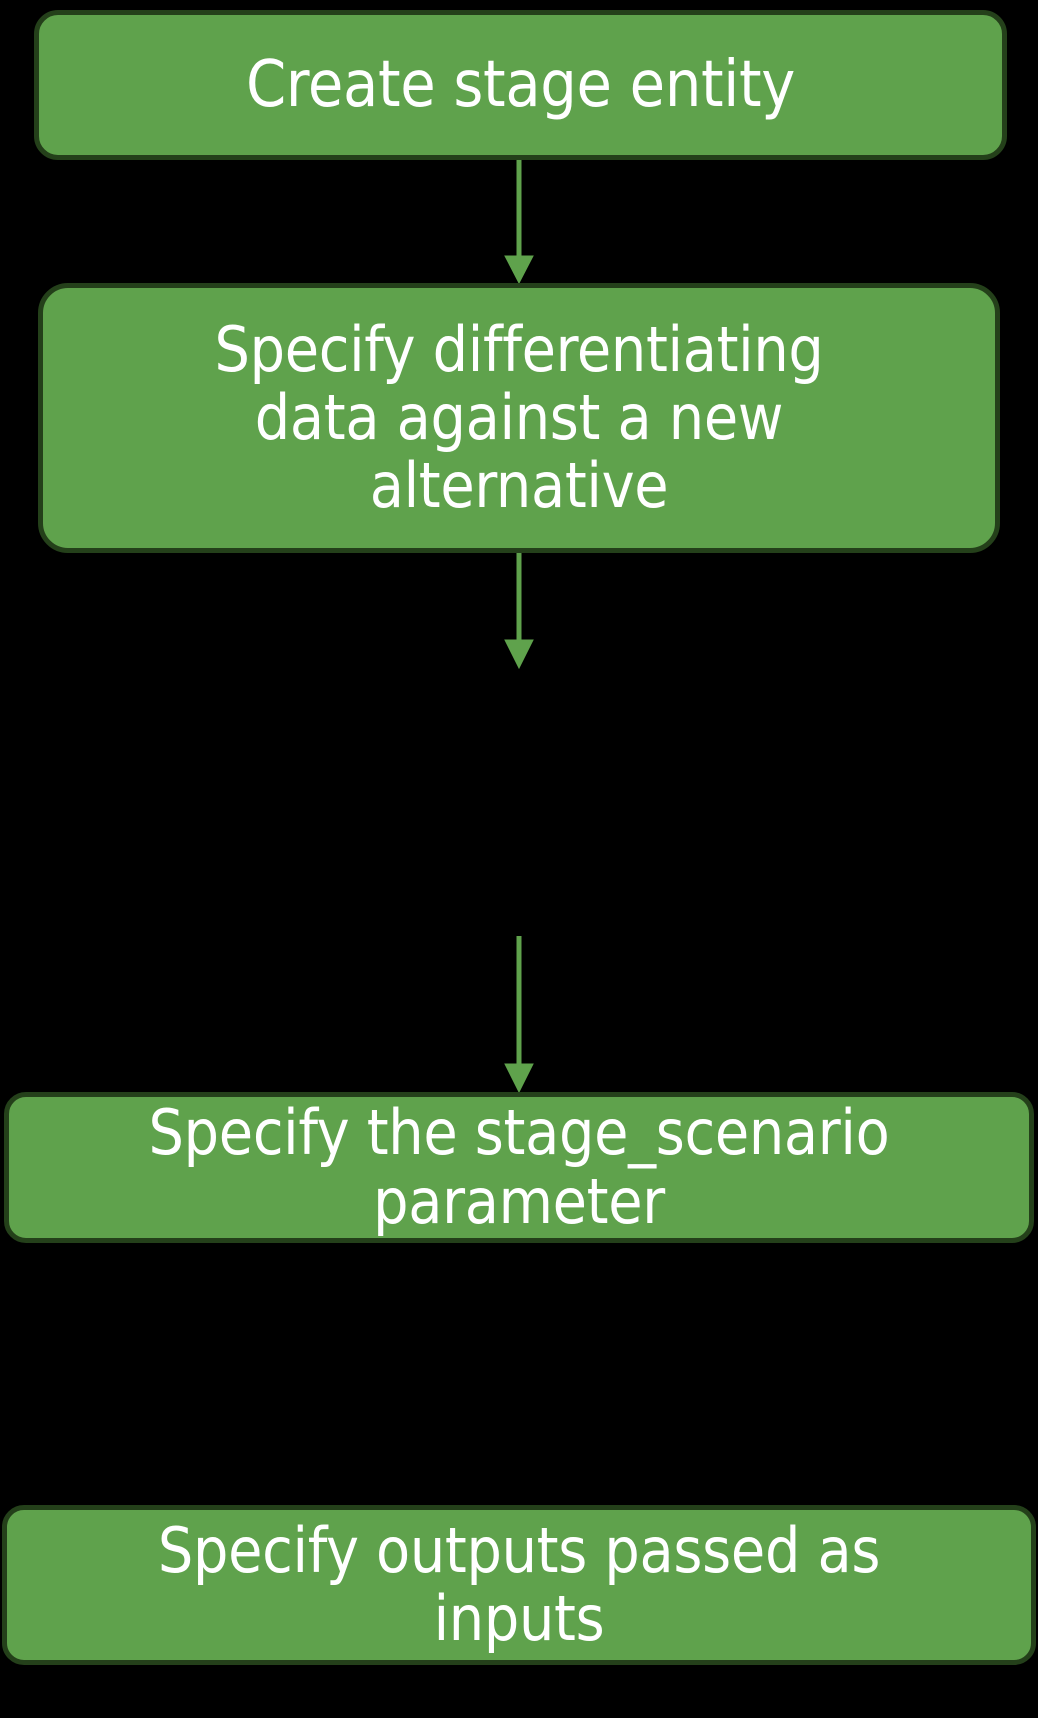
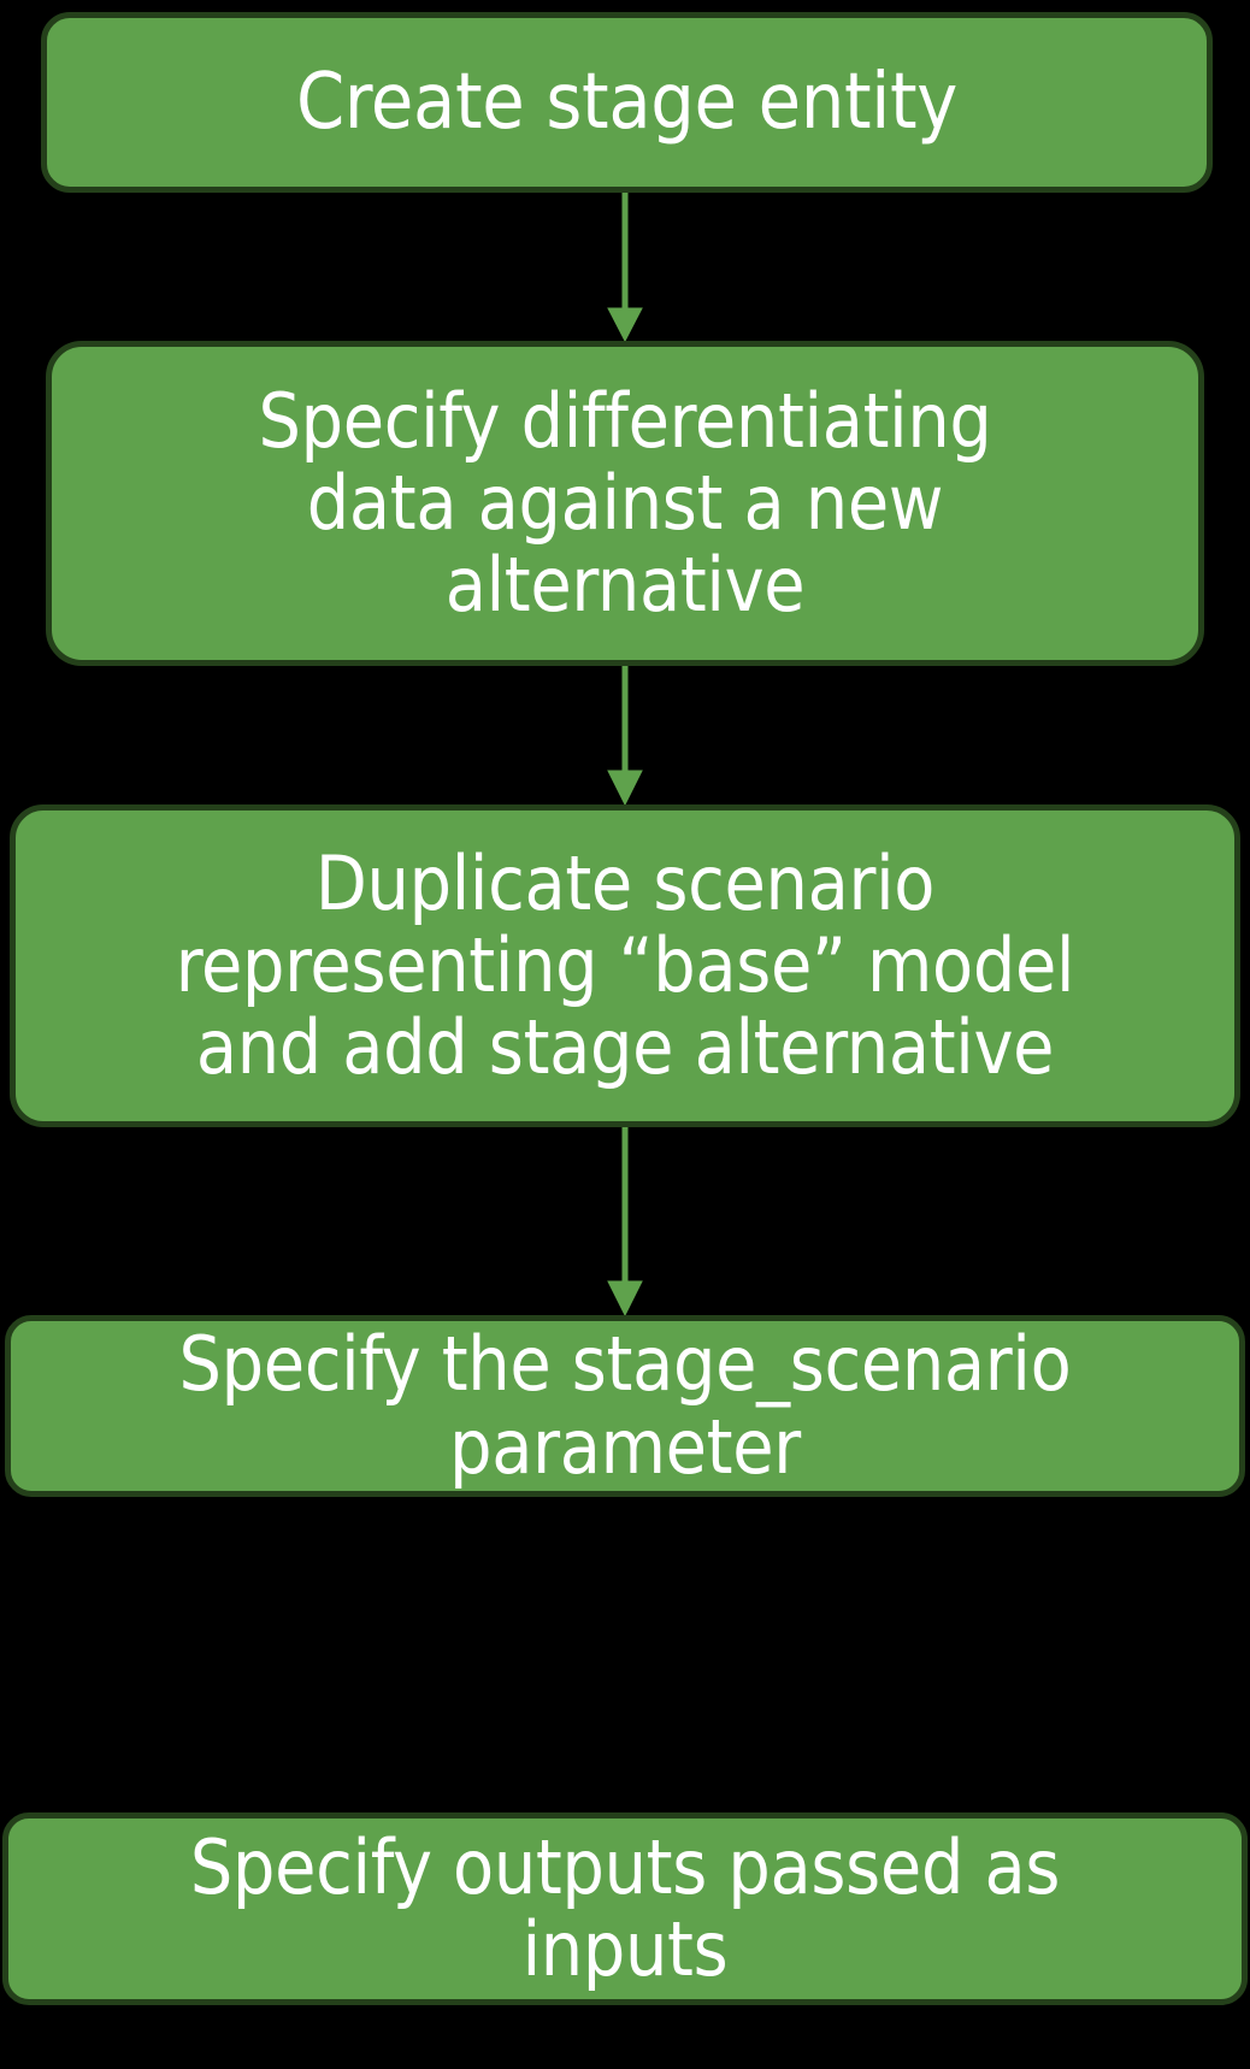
  Create stage entity
  Specify differentiating
  data against a new
  alternative
+ Duplicate scenario
+ representing “base” model
+ and add stage alternative
  Specify the stage_scenario
  parameter
  Specify outputs passed as
  inputs
